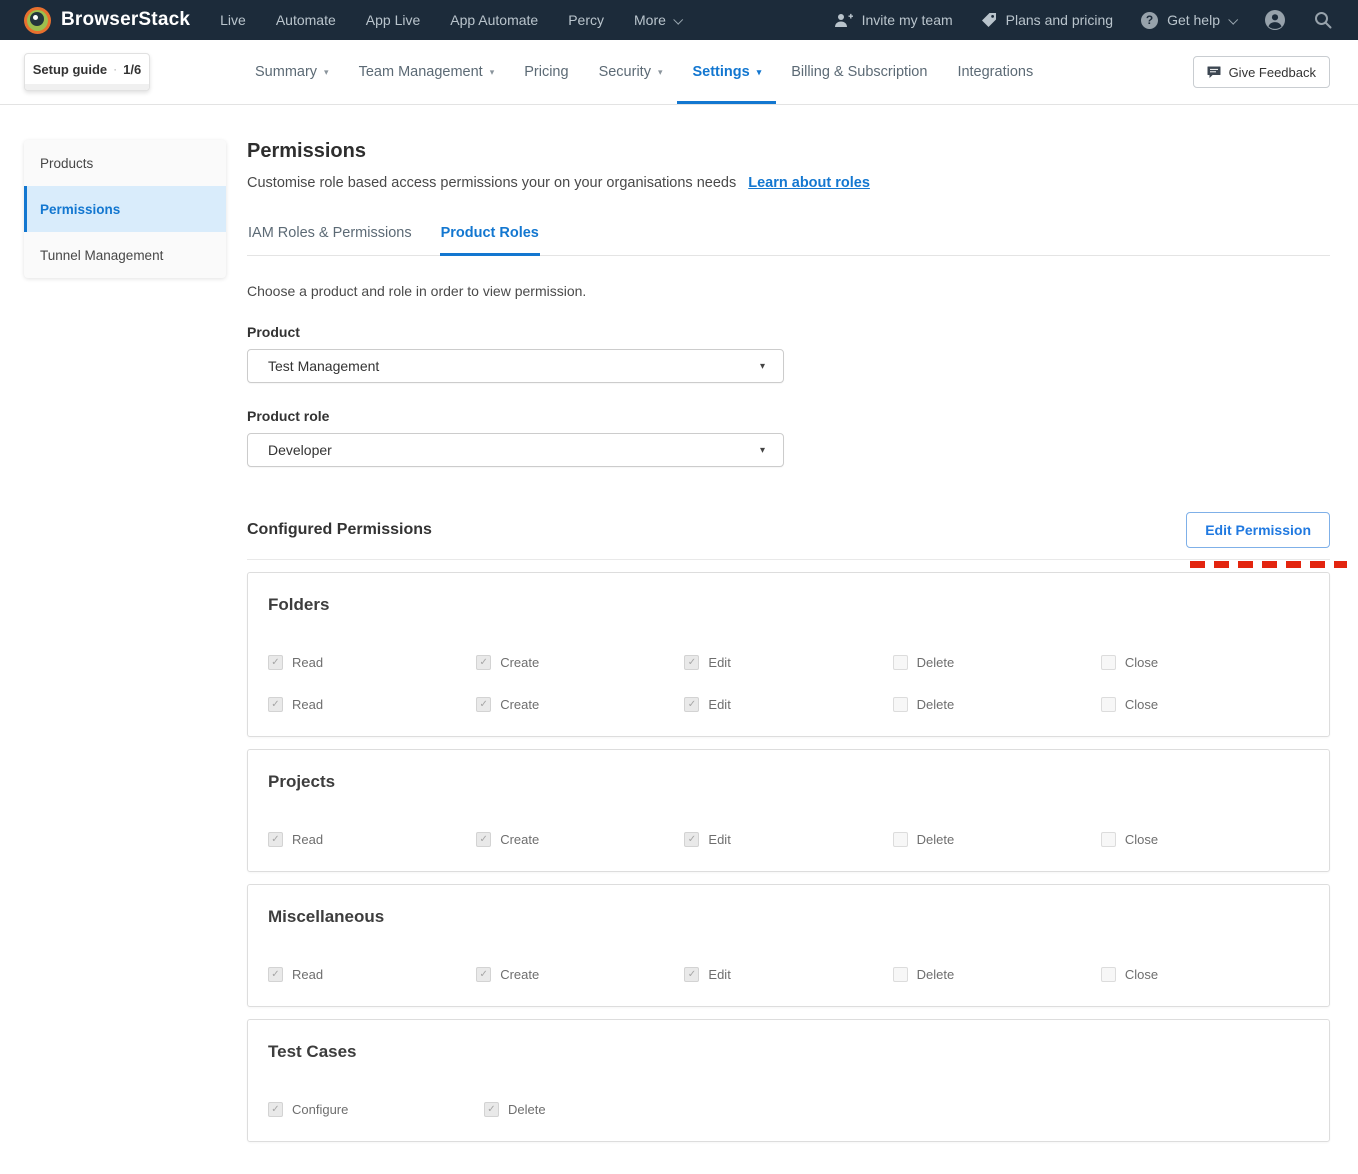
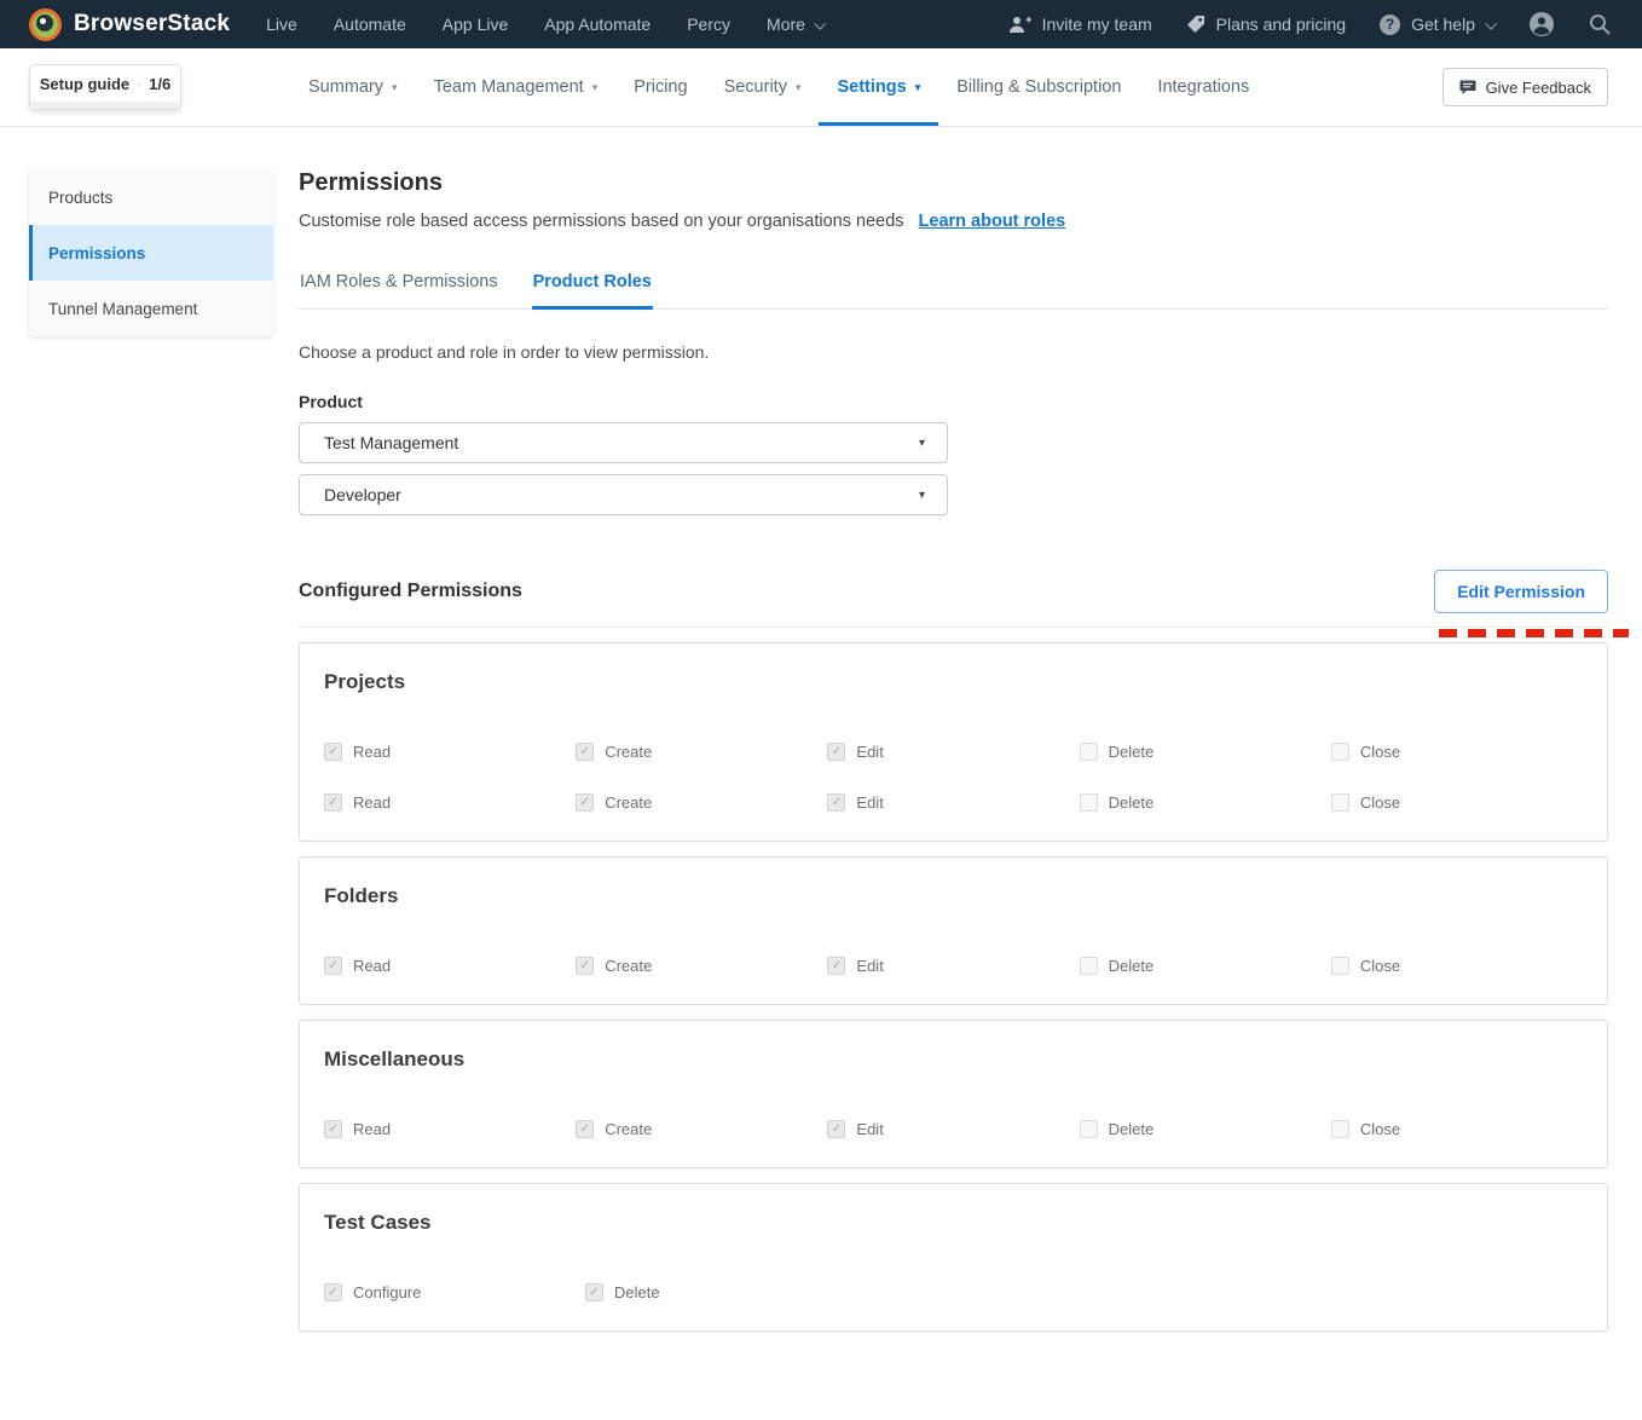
  BrowserStack
  Live
  Automate
  App Live
  App Automate
  Percy
  More
  Invite my team
  Plans and pricing
  ?
  Get help
  Setup guide
  ·
  1/6
  Summary
  ▾
  Team Management
  ▾
  Pricing
  Security
  ▾
  Settings
  ▾
  Billing & Subscription
  Integrations
  Give Feedback
  Products
  Permissions
  Tunnel Management
  Permissions
- Customise role based access permissions your on your organisations needs
+ Customise role based access permissions based on your organisations needs
  Learn about roles
  IAM Roles & Permissions
  Product Roles
  Choose a product and role in order to view permission.
  Product
  Test Management
  ▾
- Product role
  Developer
  ▾
  Configured Permissions
  Edit Permission
- Folders
+ Projects
  ✓
  Read
  ✓
  Create
  ✓
  Edit
  Delete
  Close
  ✓
  Read
  ✓
  Create
  ✓
  Edit
  Delete
  Close
- Projects
+ Folders
  ✓
  Read
  ✓
  Create
  ✓
  Edit
  Delete
  Close
  Miscellaneous
  ✓
  Read
  ✓
  Create
  ✓
  Edit
  Delete
  Close
  Test Cases
  ✓
  Configure
  ✓
  Delete
